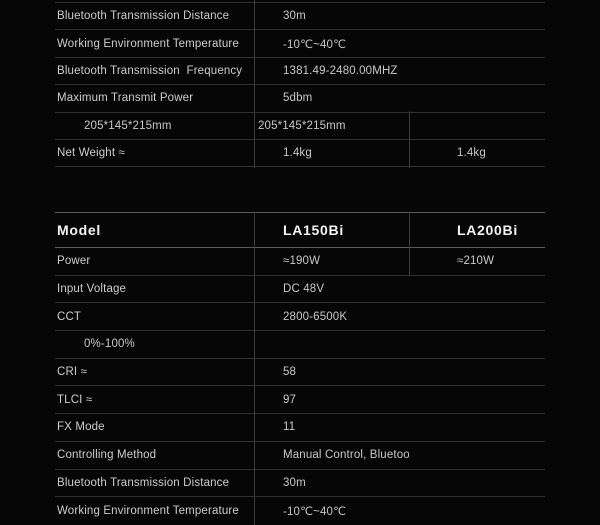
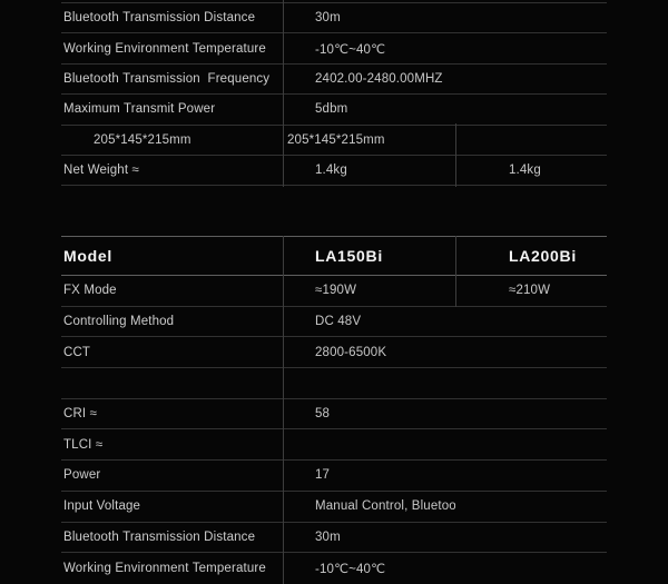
  Bluetooth Transmission Distance
  30m
  Working Environment Temperature
  -10℃~40℃
  Bluetooth Transmission Frequency
- 1381.49-2480.00MHZ
+ 2402.00-2480.00MHZ
  Maximum Transmit Power
  5dbm
  205*145*215mm
  205*145*215mm
  Net Weight ≈
  1.4kg
  1.4kg
  Model
  LA150Bi
  LA200Bi
- Power
+ FX Mode
  ≈190W
  ≈210W
- Input Voltage
+ Controlling Method
  DC 48V
  CCT
  2800-6500K
- 0%-100%
  CRI ≈
  58
  TLCI ≈
- 97
- FX Mode
+ Power
- 11
+ 17
- Controlling Method
+ Input Voltage
  Bluetooth Transmission Distance
  30m
  Working Environment Temperature
  -10℃~40℃
